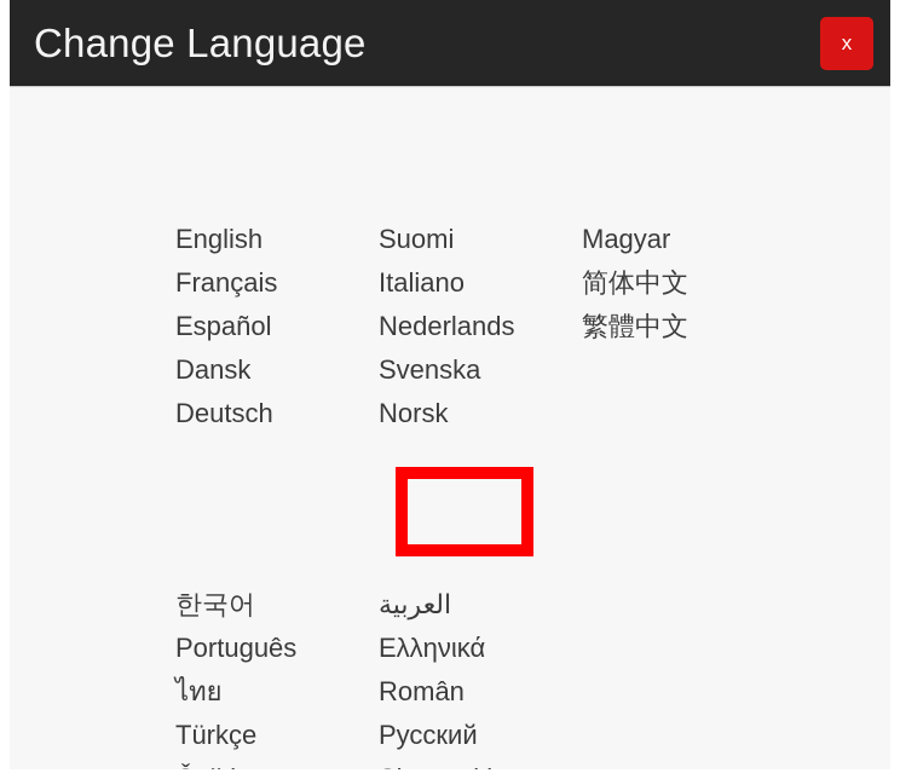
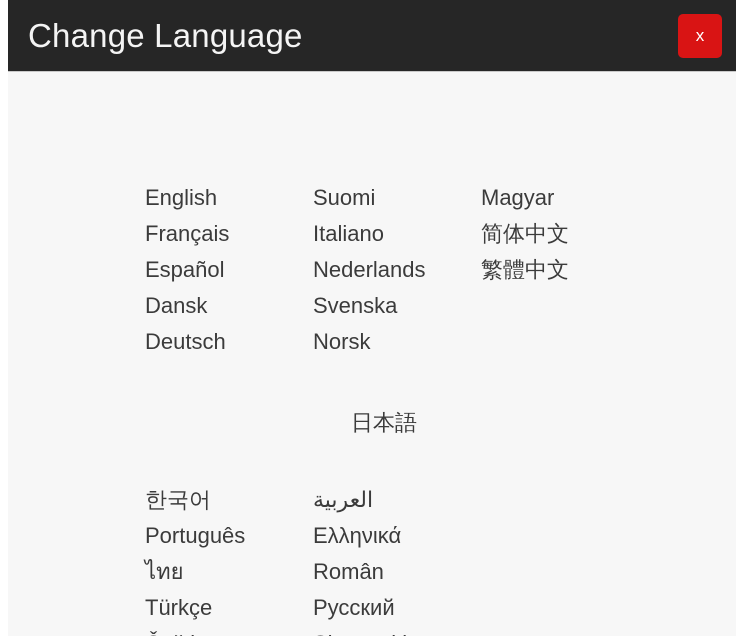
  Change Language
  x
  English
  Français
  Español
  Dansk
  Deutsch
  Suomi
  Italiano
  Nederlands
  Svenska
  Norsk
  Magyar
  简体中文
  繁體中文
+ 日本語
  한국어
  Português
  ไทย
  Türkçe
  العربية
  Ελληνικά
  Român
  Русский
